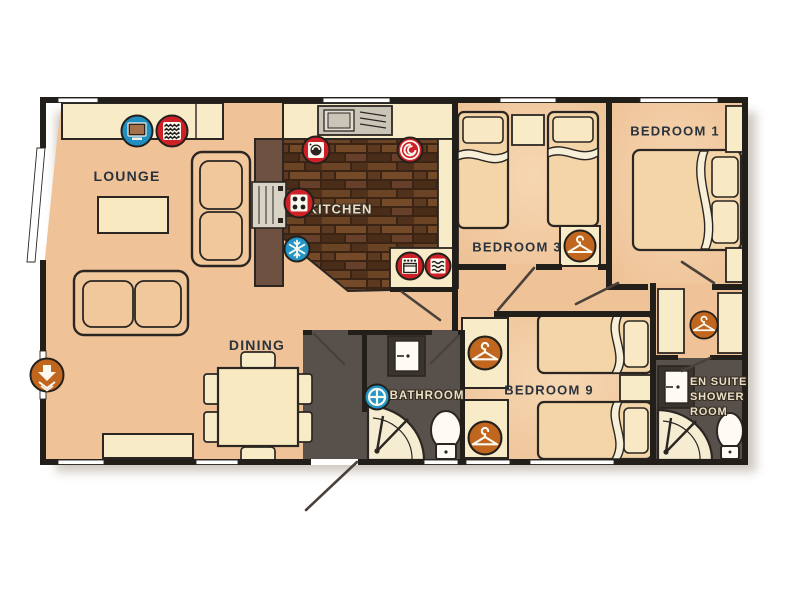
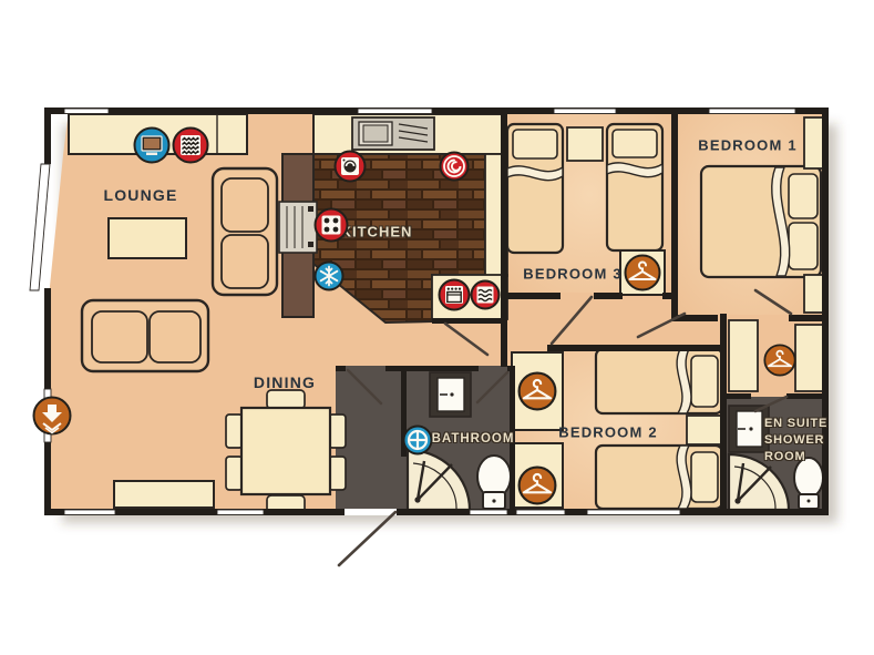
  LOUNGE
  ITCHEN
  DINING
  BATHROOM
  BEDROOM 1
- BEDROOM 9
+ BEDROOM 2
  BEDROOM 3
  EN SUITE
  SHOWER
  ROOM
